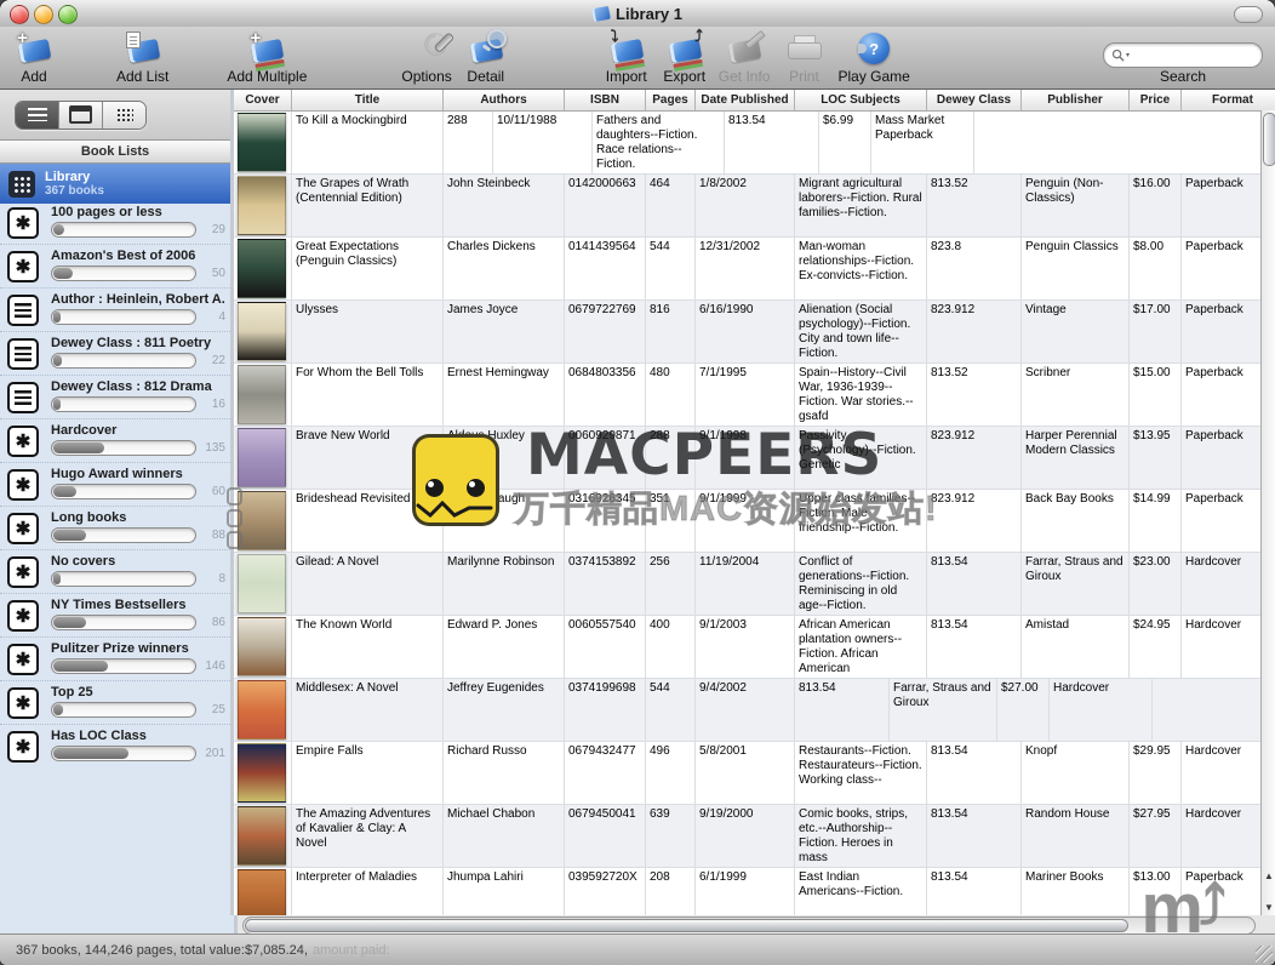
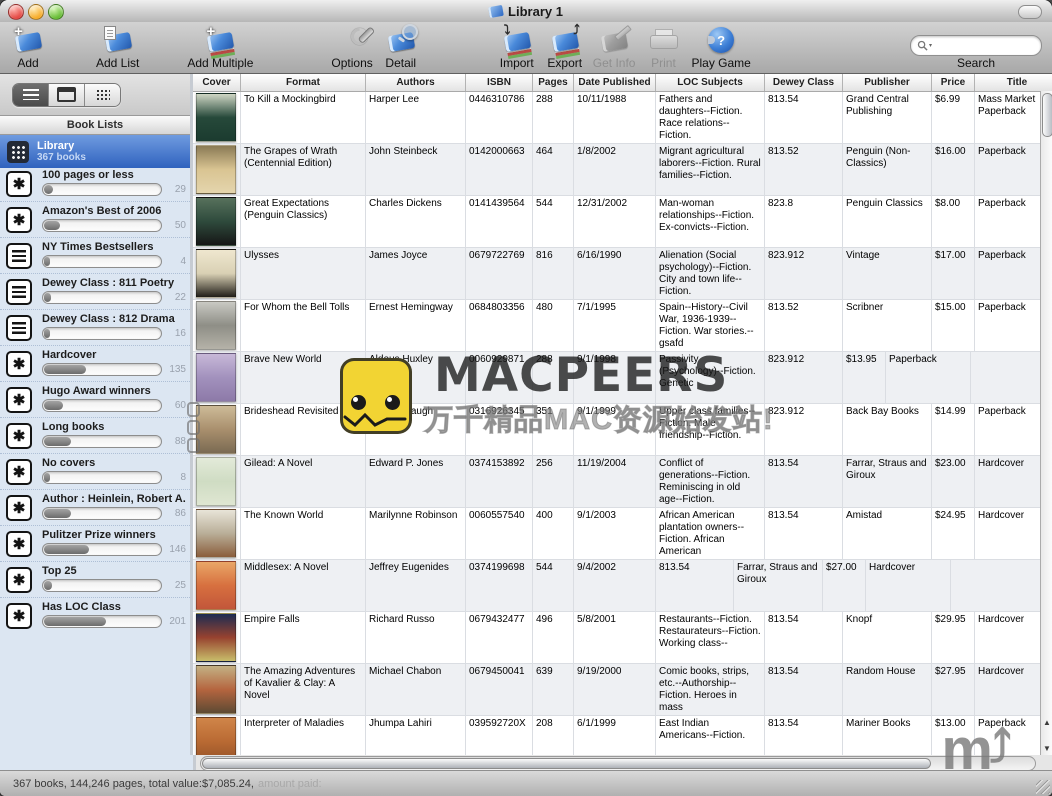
  Library 1
  +
  Add
  Add List
  +
  Add Multiple
  Options
  Detail
  ⤵
  Import
  ⤴
  Export
  Get Info
  Print
  ?
  Play Game
  Search
  Book Lists
  Library
  367 books
  ✱
  100 pages or less
  29
  ✱
  Amazon's Best of 2006
  50
- Author : Heinlein, Robert A.
+ NY Times Bestsellers
  4
  Dewey Class : 811 Poetry
  22
  Dewey Class : 812 Drama
  16
  ✱
  Hardcover
  135
  ✱
  Hugo Award winners
  60
  ✱
  Long books
  88
  ✱
  No covers
  8
  ✱
- NY Times Bestsellers
+ Author : Heinlein, Robert A.
  86
  ✱
  Pulitzer Prize winners
  146
  ✱
  Top 25
  25
  ✱
  Has LOC Class
  201
  Cover
- Title
+ Format
  Authors
  ISBN
  Pages
  Date Published
  LOC Subjects
  Dewey Class
  Publisher
  Price
- Format
+ Title
  To Kill a Mockingbird
+ Harper Lee
+ 0446310786
  288
  10/11/1988
  Fathers and daughters--Fiction. Race relations--Fiction.
  813.54
+ Grand Central Publishing
  $6.99
  Mass Market Paperback
  The Grapes of Wrath (Centennial Edition)
  John Steinbeck
  0142000663
  464
  1/8/2002
  Migrant agricultural laborers--Fiction. Rural families--Fiction.
  813.52
  Penguin (Non-Classics)
  $16.00
  Paperback
  Great Expectations (Penguin Classics)
  Charles Dickens
  0141439564
  544
  12/31/2002
  Man-woman relationships--Fiction. Ex-convicts--Fiction.
  823.8
  Penguin Classics
  $8.00
  Paperback
  Ulysses
  James Joyce
  0679722769
  816
  6/16/1990
  Alienation (Social psychology)--Fiction. City and town life--Fiction.
  823.912
  Vintage
  $17.00
  Paperback
  For Whom the Bell Tolls
  Ernest Hemingway
  0684803356
  480
  7/1/1995
  Spain--History--Civil War, 1936-1939--Fiction. War stories.--gsafd
  813.52
  Scribner
  $15.00
  Paperback
  Brave New World
  0060929871
  288
  9/1/1998
  Passivity (Psychology)--Fiction. Genetic
  823.912
- Harper Perennial Modern Classics
  $13.95
  Paperback
  Brideshead Revisited
  0316926345
  351
  9/1/1999
  Upper class families--Fiction. Male friendship--Fiction.
  823.912
  Back Bay Books
  $14.99
  Paperback
  Gilead: A Novel
- Marilynne Robinson
+ Edward P. Jones
  0374153892
  256
  11/19/2004
  Conflict of generations--Fiction. Reminiscing in old age--Fiction.
  813.54
  Farrar, Straus and Giroux
  $23.00
  Hardcover
  The Known World
- Edward P. Jones
+ Marilynne Robinson
  0060557540
  400
  9/1/2003
  African American plantation owners--Fiction. African American
  813.54
  Amistad
  $24.95
  Hardcover
  Middlesex: A Novel
  Jeffrey Eugenides
  0374199698
  544
  9/4/2002
  813.54
  Farrar, Straus and Giroux
  $27.00
  Hardcover
  Empire Falls
  Richard Russo
  0679432477
  496
  5/8/2001
  Restaurants--Fiction. Restaurateurs--Fiction. Working class--
  813.54
  Knopf
  $29.95
  Hardcover
  The Amazing Adventures of Kavalier & Clay: A Novel
  Michael Chabon
  0679450041
  639
  9/19/2000
  Comic books, strips, etc.--Authorship--Fiction. Heroes in mass
  813.54
  Random House
  $27.95
  Hardcover
  Interpreter of Maladies
  Jhumpa Lahiri
  039592720X
  208
  6/1/1999
  East Indian Americans--Fiction.
  813.54
  Mariner Books
  $13.00
  Paperback
  ▲
  ▼
  367 books, 144,246 pages, total value:$7,085.24,
  amount paid:
  MACPEERS
  万千精品MAC资源始发站!
  m
  ⤴
